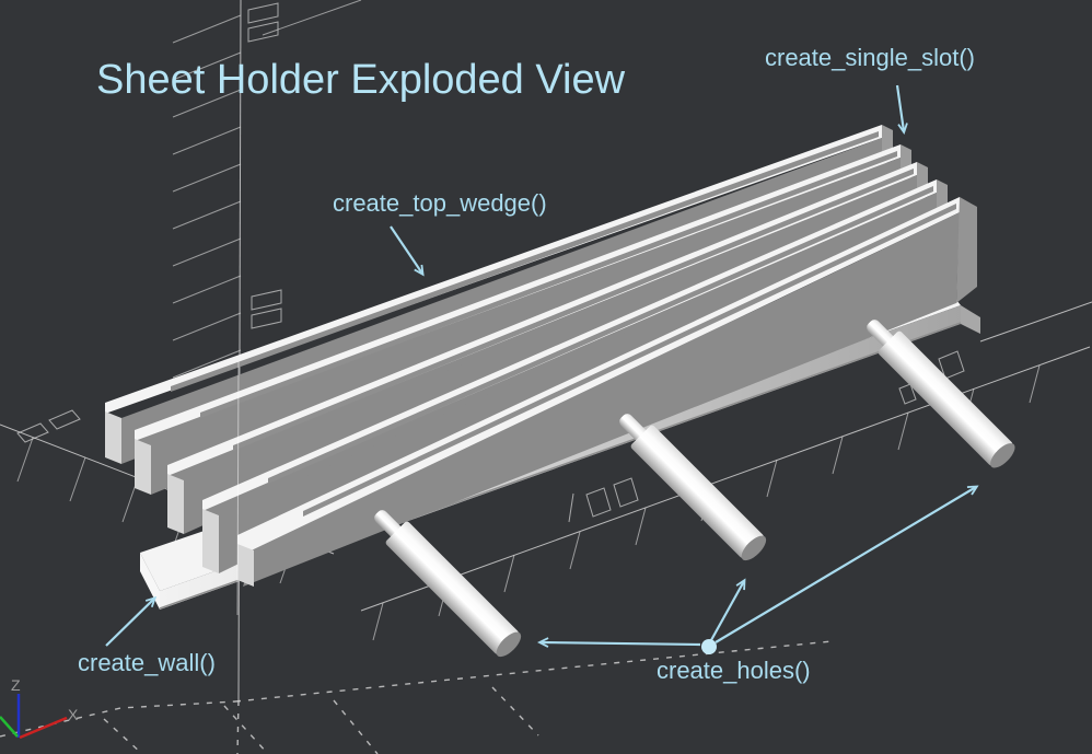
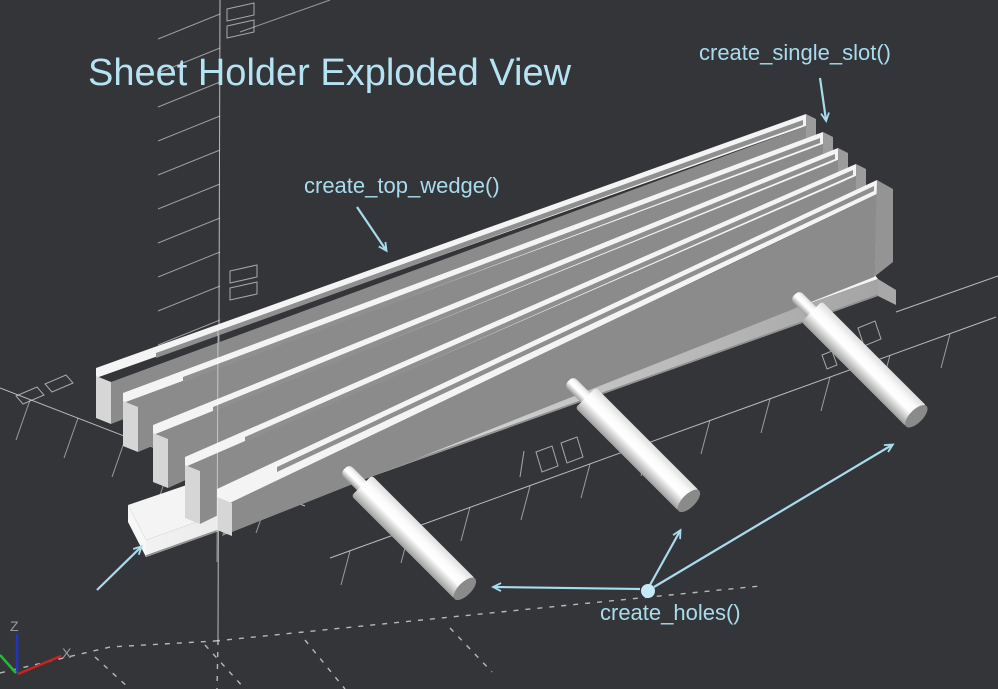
  Sheet Holder Exploded View
  create_single_slot()
  create_top_wedge()
- create_wall()
  create_holes()
  Z
  X
